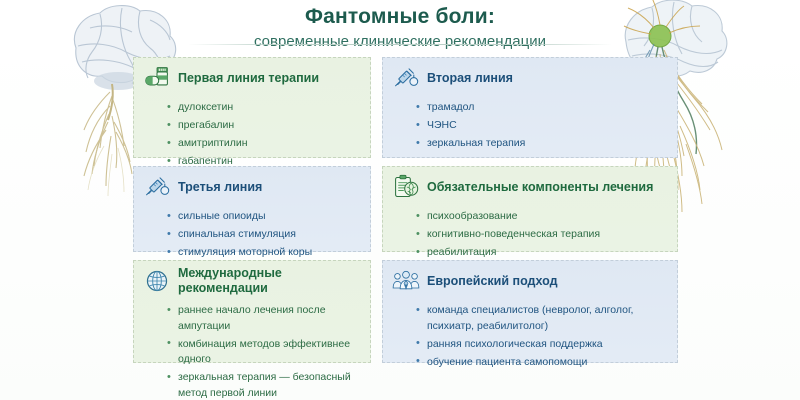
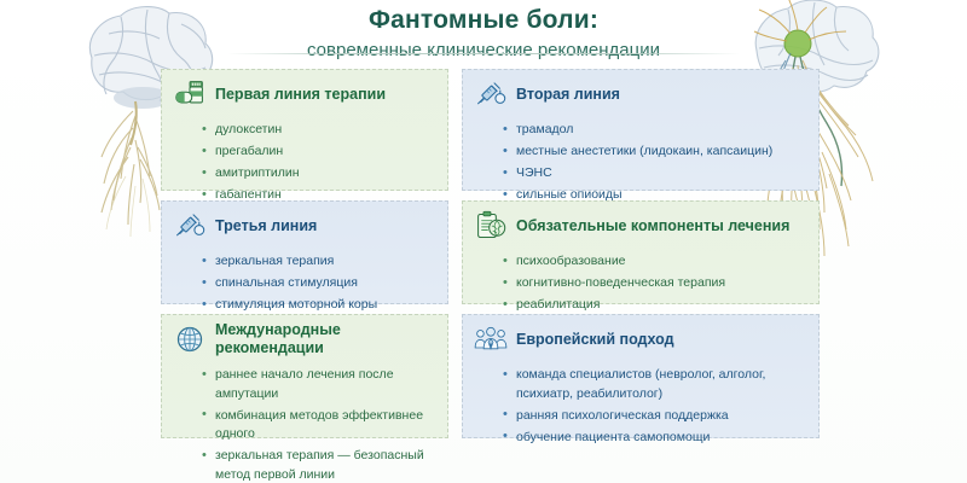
  Фантомные боли:
  современные клинические рекомендации
  Первая линия терапии
  дулоксетин
  прегабалин
  амитриптилин
  габапентин
  Вторая линия
  трамадол
+ местные анестетики (лидокаин, капсаицин)
  ЧЭНС
- зеркальная терапия
+ сильные опиоиды
  Третья линия
- сильные опиоиды
+ зеркальная терапия
  спинальная стимуляция
  стимуляция моторной коры
  Обязательные компоненты лечения
  психообразование
  когнитивно-поведенческая терапия
  реабилитация
  Международные рекомендации
  раннее начало лечения после ампутации
  комбинация методов эффективнее одного
  зеркальная терапия — безопасный метод первой линии
  Европейский подход
  команда специалистов (невролог, алголог, психиатр, реабилитолог)
  ранняя психологическая поддержка
  обучение пациента самопомощи
